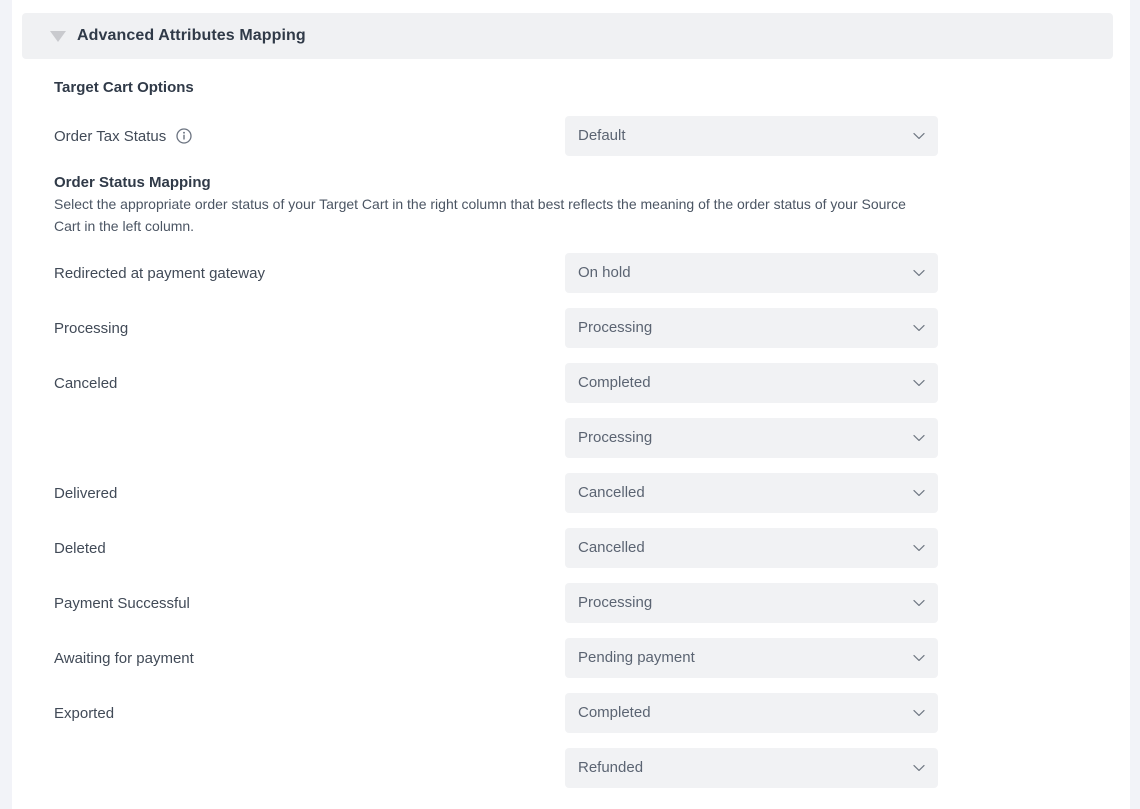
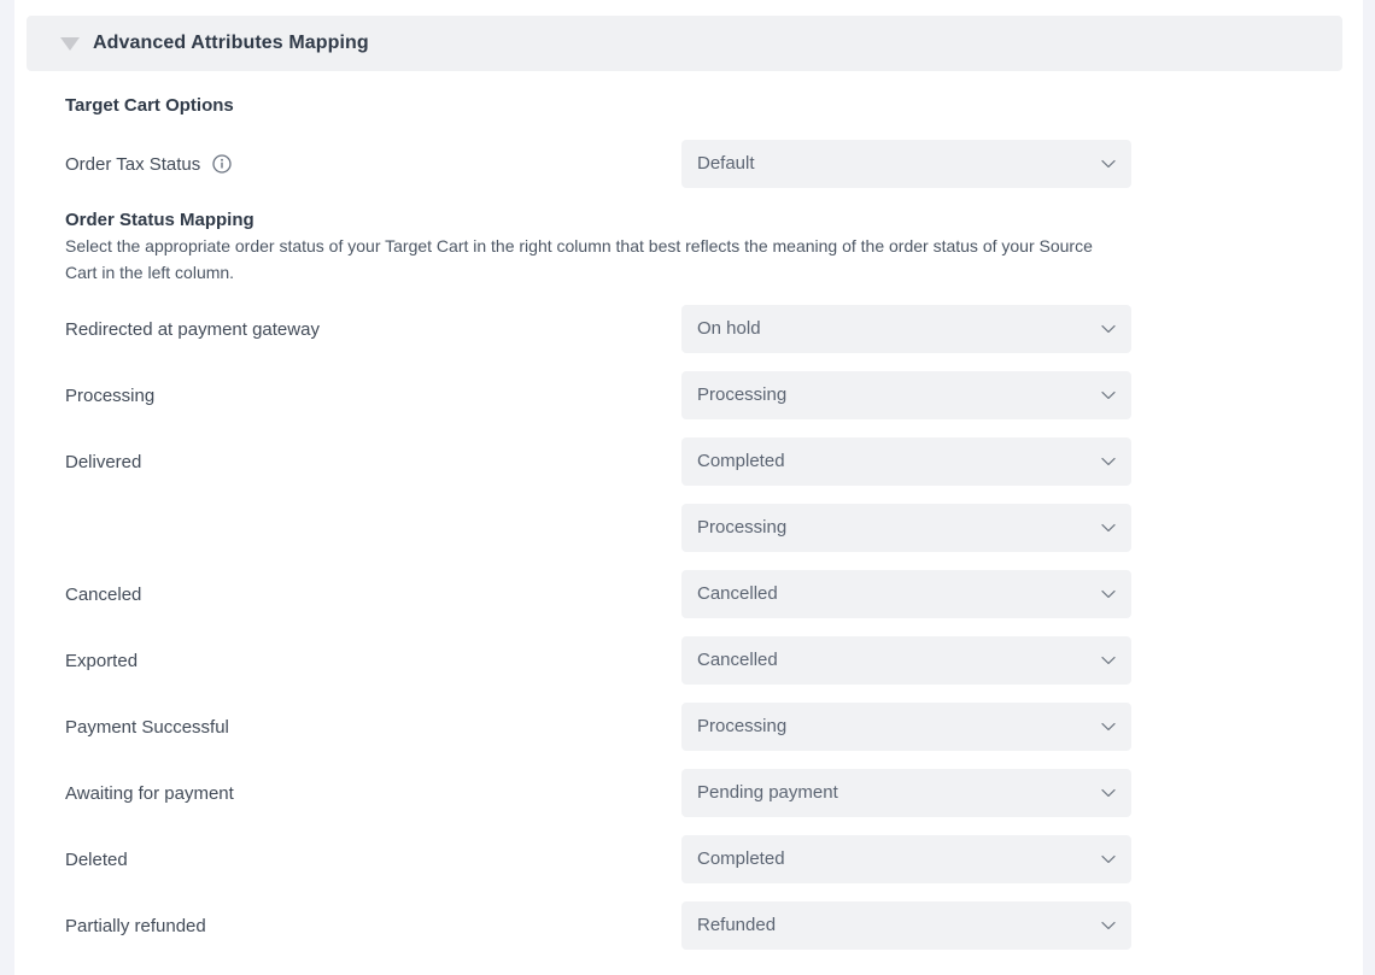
  Advanced Attributes Mapping
  Target Cart Options
  Order Tax Status
  Default
  Order Status Mapping
  Select the appropriate order status of your Target Cart in the right column that best reflects the meaning of the order status of your Source Cart in the left column.
  Redirected at payment gateway
  On hold
  Processing
  Processing
- Canceled
+ Delivered
  Completed
  Processing
- Delivered
+ Canceled
  Cancelled
- Deleted
+ Exported
  Cancelled
  Payment Successful
  Processing
  Awaiting for payment
  Pending payment
- Exported
+ Deleted
  Completed
+ Partially refunded
  Refunded
